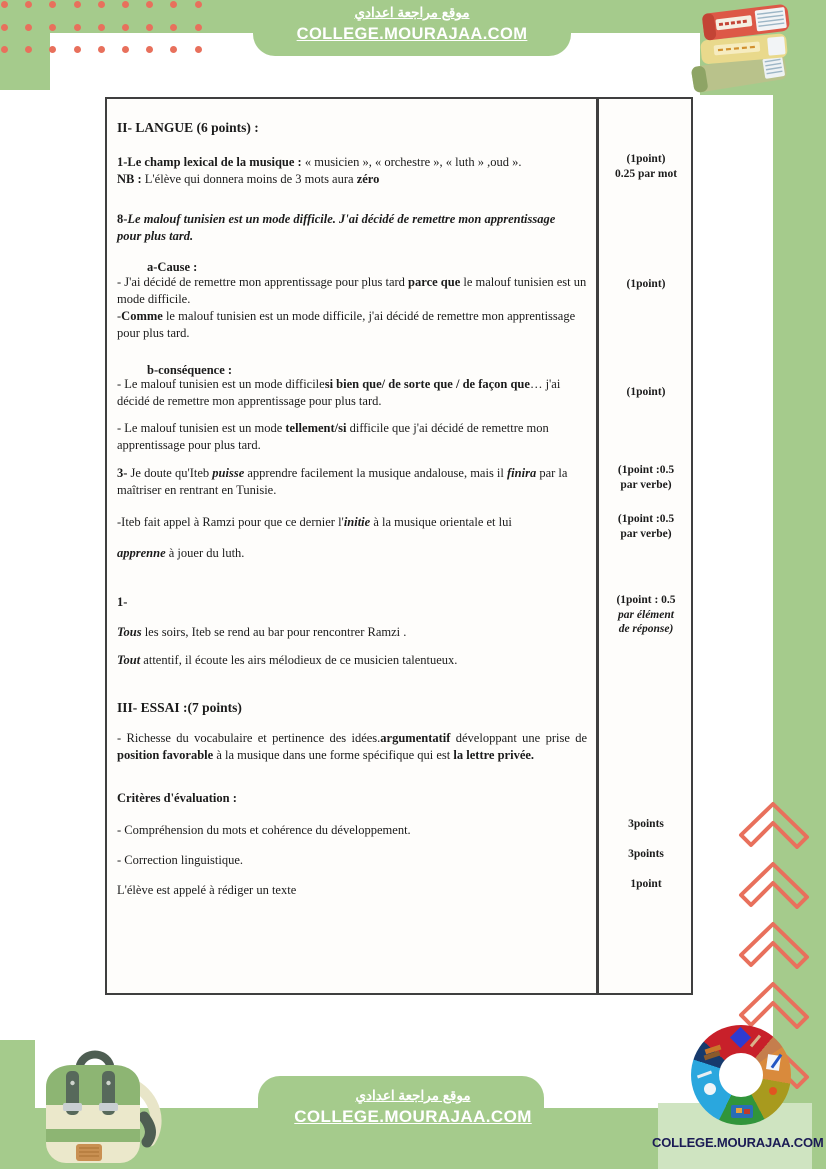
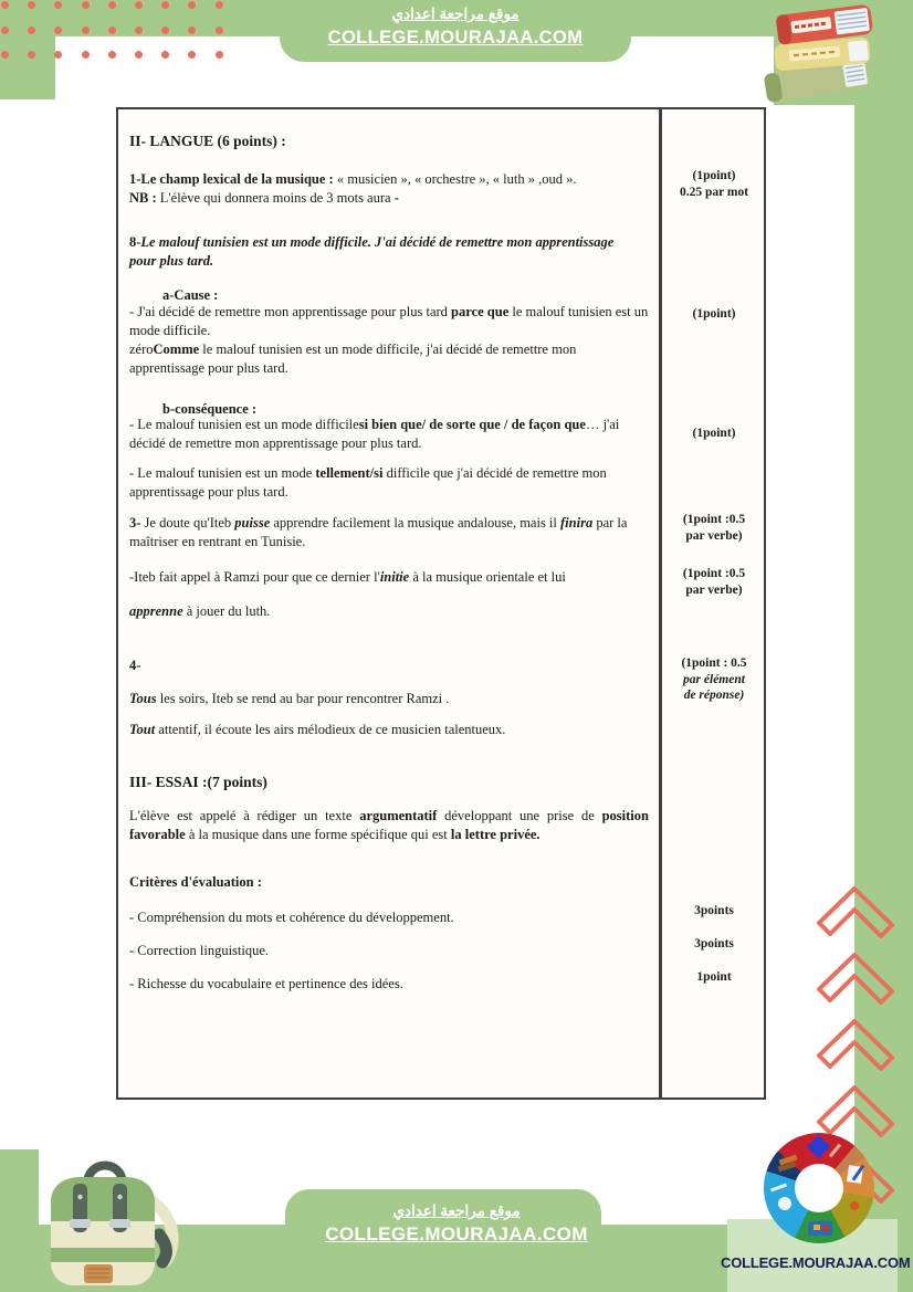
  موقع مراجعة اعدادي
  COLLEGE.MOURAJAA.COM
  II- LANGUE (6 points) :
  1-Le champ lexical de la musique : « musicien », « orchestre », « luth » ,oud ».
- NB : L'élève qui donnera moins de 3 mots aura zéro
+ NB : L'élève qui donnera moins de 3 mots aura -
  8-Le malouf tunisien est un mode difficile. J'ai décidé de remettre mon apprentissage pour plus tard.
  a-Cause :
  - J'ai décidé de remettre mon apprentissage pour plus tard parce que le malouf tunisien est un mode difficile.
- -Comme le malouf tunisien est un mode difficile, j'ai décidé de remettre mon apprentissage pour plus tard.
+ zéroComme le malouf tunisien est un mode difficile, j'ai décidé de remettre mon apprentissage pour plus tard.
  b-conséquence :
  - Le malouf tunisien est un mode difficilesi bien que/ de sorte que / de façon que… j'ai décidé de remettre mon apprentissage pour plus tard.
  - Le malouf tunisien est un mode tellement/si difficile que j'ai décidé de remettre mon apprentissage pour plus tard.
  3- Je doute qu'Iteb puisse apprendre facilement la musique andalouse, mais il finira par la maîtriser en rentrant en Tunisie.
  -Iteb fait appel à Ramzi pour que ce dernier l'initie à la musique orientale et lui
  apprenne à jouer du luth.
- 1-
+ 4-
  Tous les soirs, Iteb se rend au bar pour rencontrer Ramzi .
  Tout attentif, il écoute les airs mélodieux de ce musicien talentueux.
  III- ESSAI :(7 points)
- - Richesse du vocabulaire et pertinence des idées.argumentatif développant une prise de position favorable à la musique dans une forme spécifique qui est la lettre privée.
+ L'élève est appelé à rédiger un texte argumentatif développant une prise de position favorable à la musique dans une forme spécifique qui est la lettre privée.
  Critères d'évaluation :
  - Compréhension du mots et cohérence du développement.
  - Correction linguistique.
- L'élève est appelé à rédiger un texte
+ - Richesse du vocabulaire et pertinence des idées.
  (1point)
  0.25 par mot
  (1point)
  (1point)
  (1point :0.5
  par verbe)
  (1point :0.5
  par verbe)
  (1point : 0.5
  par élément
  de réponse)
  3points
  3points
  1point
  COLLEGE.MOURAJAA.COM
  موقع مراجعة اعدادي
  COLLEGE.MOURAJAA.COM
